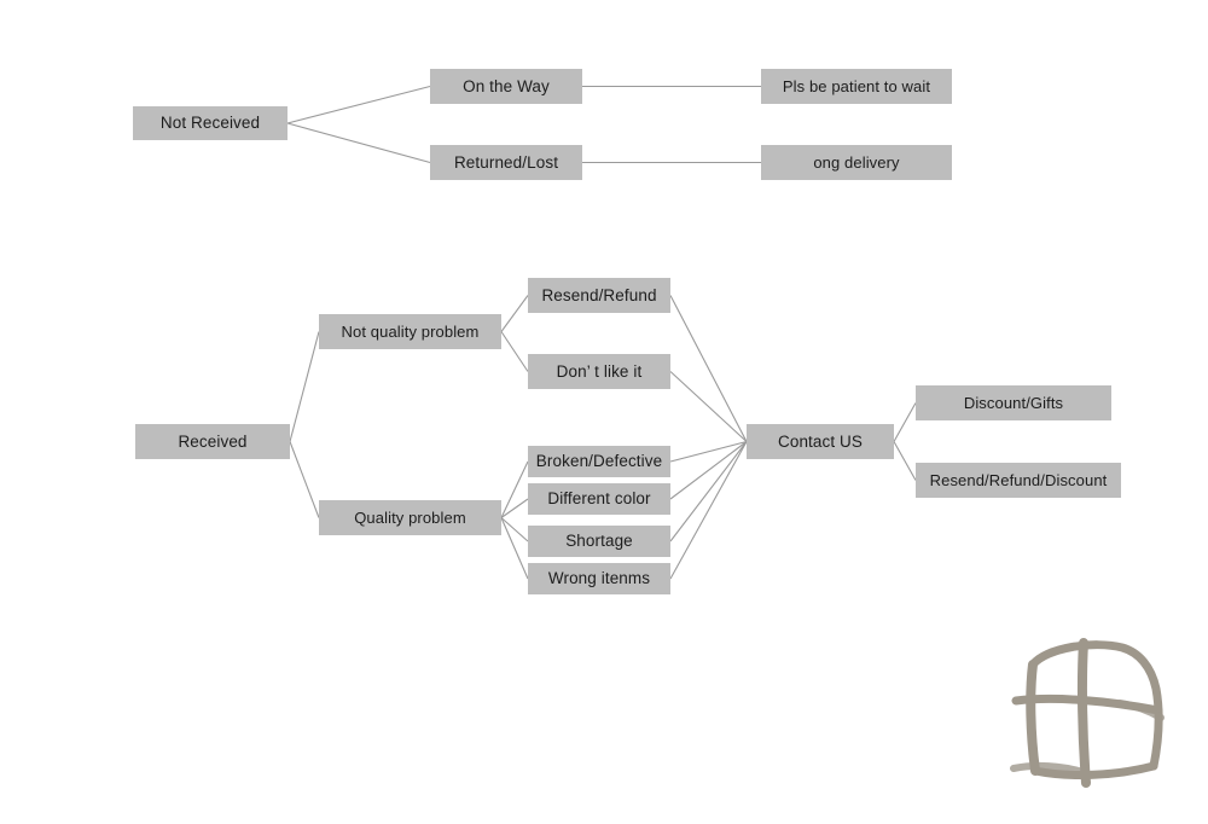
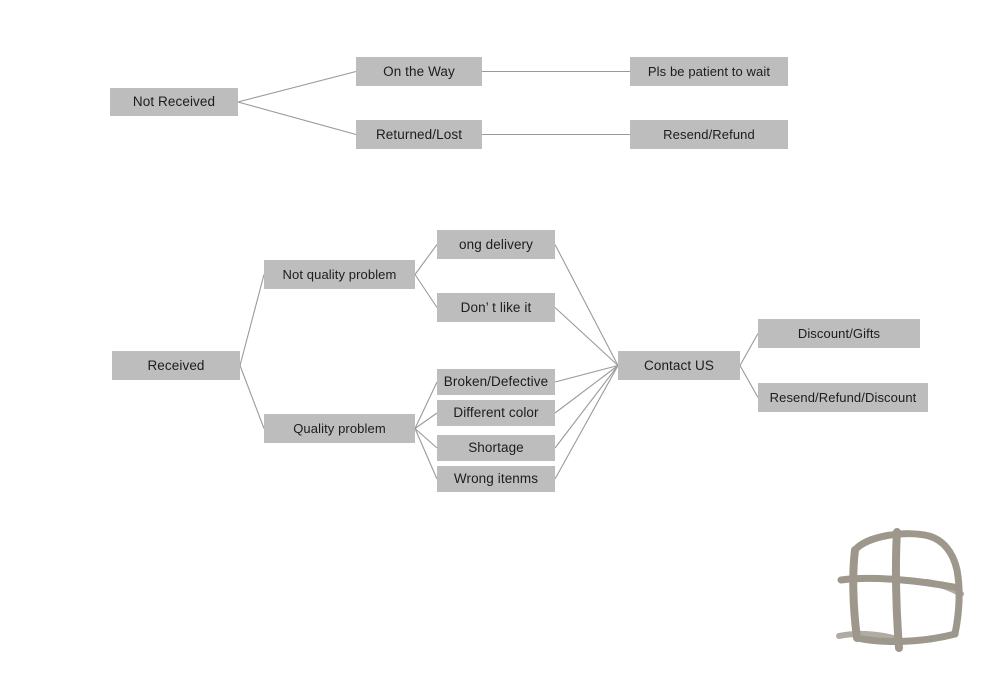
  Not Received
  On the Way
  Returned/Lost
  Pls be patient to wait
- ong delivery
+ Resend/Refund
  Received
  Not quality problem
  Quality problem
- Resend/Refund
+ ong delivery
  Don’ t like it
  Broken/Defective
  Different color
  Shortage
  Wrong itenms
  Contact US
  Discount/Gifts
  Resend/Refund/Discount
